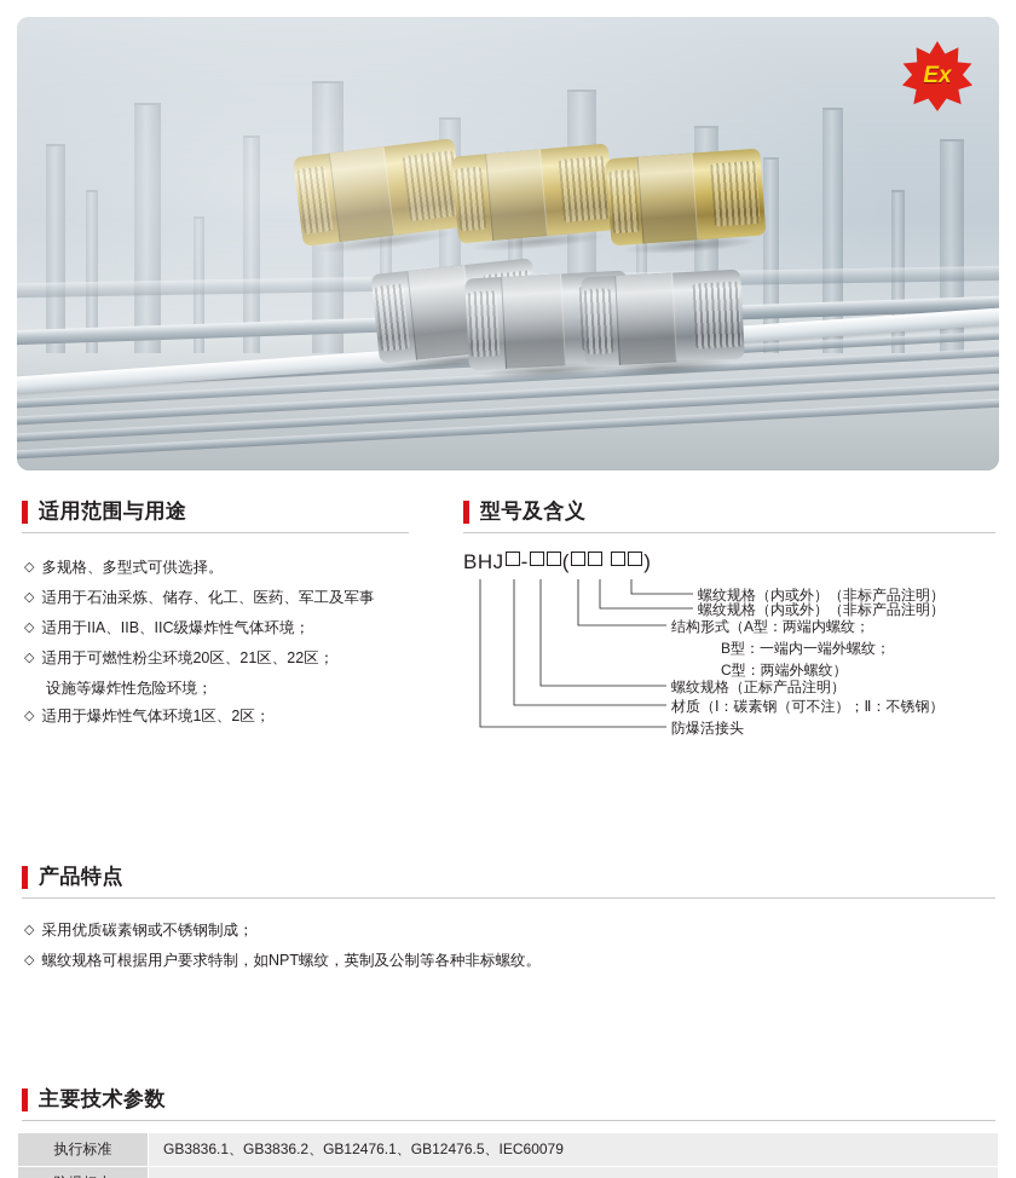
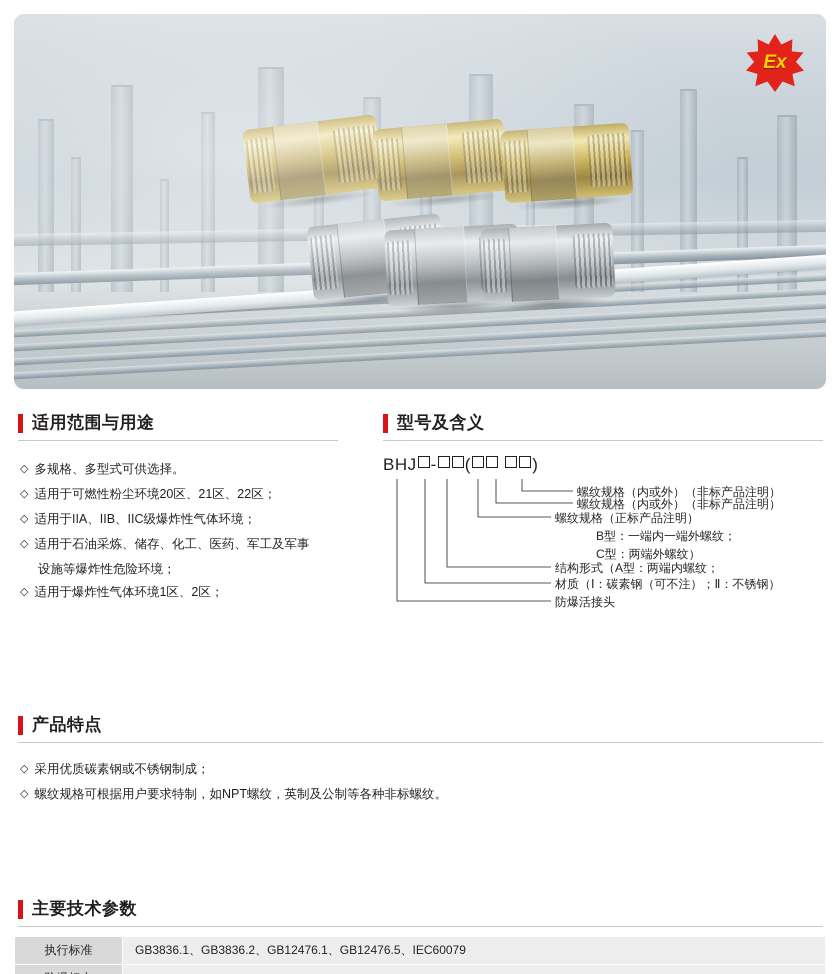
  Ex
  适用范围与用途
  ◇
  多规格、多型式可供选择。
  ◇
- 适用于石油采炼、储存、化工、医药、军工及军事
+ 适用于可燃性粉尘环境20区、21区、22区；
  ◇
  适用于IIA、IIB、IIC级爆炸性气体环境；
  ◇
- 适用于可燃性粉尘环境20区、21区、22区；
+ 适用于石油采炼、储存、化工、医药、军工及军事
  设施等爆炸性危险环境；
  ◇
  适用于爆炸性气体环境1区、2区；
  型号及含义
  BHJ - ( )
  螺纹规格（内或外）（非标产品注明）
  螺纹规格（内或外）（非标产品注明）
- 结构形式（A型：两端内螺纹；
+ 螺纹规格（正标产品注明）
  B型：一端内一端外螺纹；
  C型：两端外螺纹）
- 螺纹规格（正标产品注明）
+ 结构形式（A型：两端内螺纹；
  材质（Ⅰ：碳素钢（可不注）；Ⅱ：不锈钢）
  防爆活接头
  产品特点
  ◇
  采用优质碳素钢或不锈钢制成；
  ◇
  螺纹规格可根据用户要求特制，如NPT螺纹，英制及公制等各种非标螺纹。
  主要技术参数
  执行标准	GB3836.1、GB3836.2、GB12476.1、GB12476.5、IEC60079
